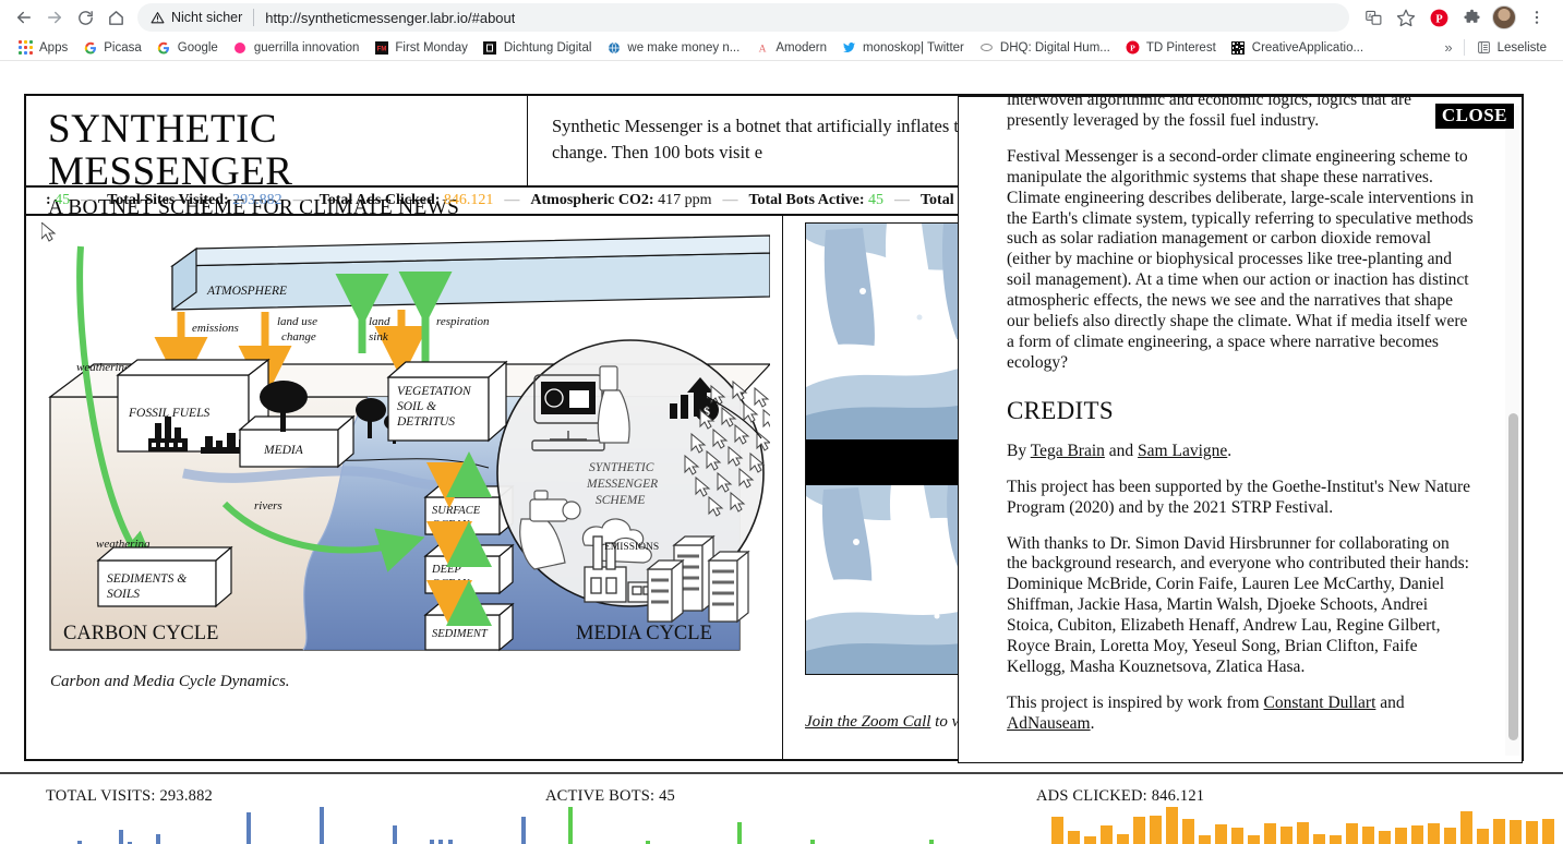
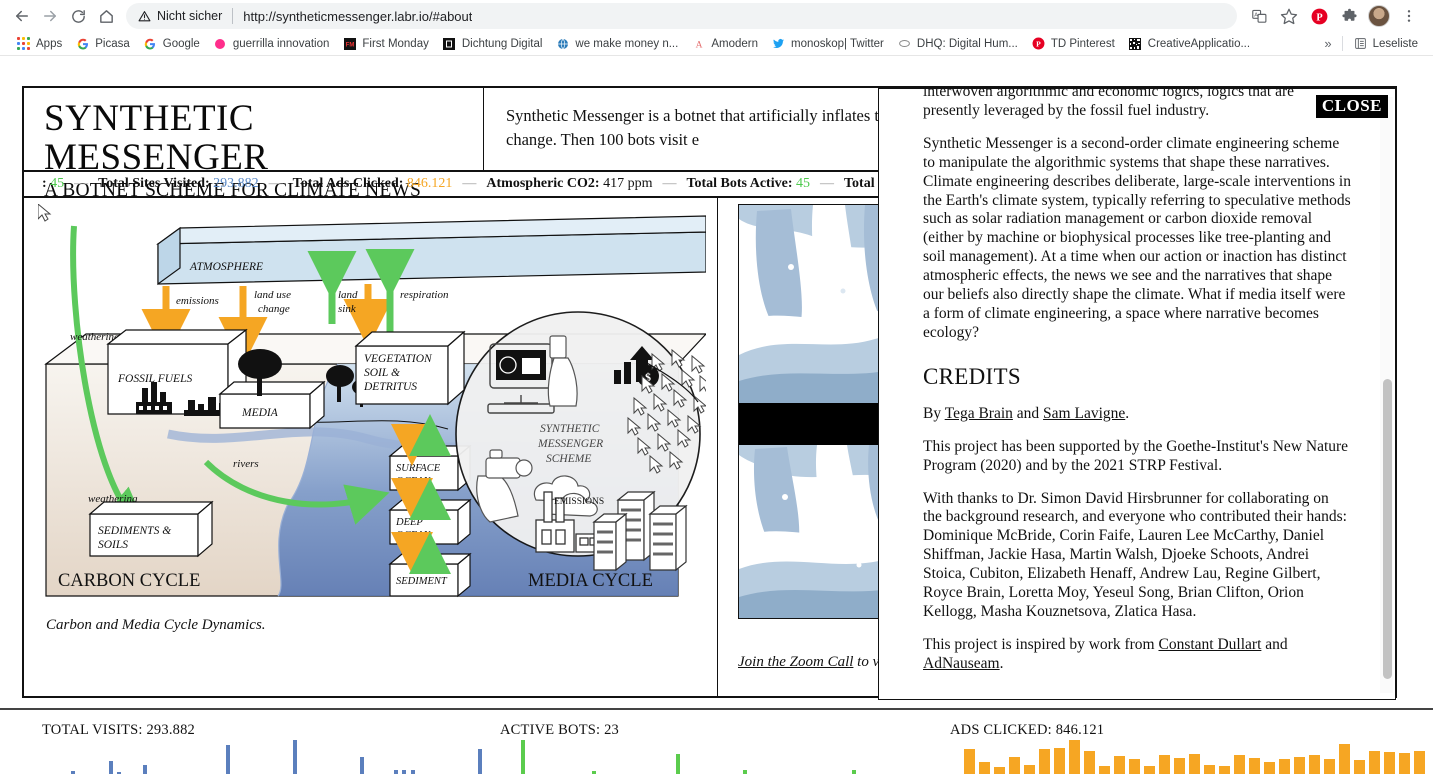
  Nicht sicher
  http://syntheticmessenger.labr.io/#about
  P
  Apps
  Picasa
  Google
  guerrilla innovation
  First Monday
  Dichtung Digital
  we make money n...
  A
  Amodern
  monoskop| Twitter
  DHQ: Digital Hum...
  P
  TD Pinterest
  CreativeApplicatio...
  »
  Leseliste
  SYNTHETIC MESSENGER
  A BOTNET SCHEME FOR CLIMATE NEWS
  :
  45
  —
  Total Sites Visited:
  293.882
  —
  Total Ads Clicked:
  846.121
  —
  Atmospheric CO2:
  417 ppm
  —
  Total Bots Active:
  45
  —
  ATMOSPHERE
  weatherin
  weathering
  emissions
  land use
  change
  land
  sink
  respiration
  FOSSIL FUELS
  MEDIA
  VEGETATION
  SOIL &
  DETRITUS
  rivers
  SEDIMENTS &
  SOILS
  SURFACE
  OCEAN
  DEEP
  OCEAN
  SEDIMENT
  SYNTHETIC
  MESSENGER
  SCHEME
  $
  EMISSIONS
  CARBON CYCLE
  MEDIA CYCLE
  Carbon and Media Cycle Dynamics.
  Join the Zoom Call to v
  CLOSE
  interwoven algorithmic and economic logics, logics that are presently leveraged by the fossil fuel industry.
- Festival Messenger is a second-order climate engineering scheme to manipulate the algorithmic systems that shape these narratives. Climate engineering describes deliberate, large-scale interventions in the Earth's climate system, typically referring to speculative methods such as solar radiation management or carbon dioxide removal (either by machine or biophysical processes like tree-planting and soil management). At a time when our action or inaction has distinct atmospheric effects, the news we see and the narratives that shape our beliefs also directly shape the climate. What if media itself were a form of climate engineering, a space where narrative becomes ecology?
+ Synthetic Messenger is a second-order climate engineering scheme to manipulate the algorithmic systems that shape these narratives. Climate engineering describes deliberate, large-scale interventions in the Earth's climate system, typically referring to speculative methods such as solar radiation management or carbon dioxide removal (either by machine or biophysical processes like tree-planting and soil management). At a time when our action or inaction has distinct atmospheric effects, the news we see and the narratives that shape our beliefs also directly shape the climate. What if media itself were a form of climate engineering, a space where narrative becomes ecology?
  CREDITS
  By Tega Brain and Sam Lavigne.
  This project has been supported by the Goethe-Institut's New Nature Program (2020) and by the 2021 STRP Festival.
- With thanks to Dr. Simon David Hirsbrunner for collaborating on the background research, and everyone who contributed their hands: Dominique McBride, Corin Faife, Lauren Lee McCarthy, Daniel Shiffman, Jackie Hasa, Martin Walsh, Djoeke Schoots, Andrei Stoica, Cubiton, Elizabeth Henaff, Andrew Lau, Regine Gilbert, Royce Brain, Loretta Moy, Yeseul Song, Brian Clifton, Faife Kellogg, Masha Kouznetsova, Zlatica Hasa.
+ With thanks to Dr. Simon David Hirsbrunner for collaborating on the background research, and everyone who contributed their hands: Dominique McBride, Corin Faife, Lauren Lee McCarthy, Daniel Shiffman, Jackie Hasa, Martin Walsh, Djoeke Schoots, Andrei Stoica, Cubiton, Elizabeth Henaff, Andrew Lau, Regine Gilbert, Royce Brain, Loretta Moy, Yeseul Song, Brian Clifton, Orion Kellogg, Masha Kouznetsova, Zlatica Hasa.
  This project is inspired by work from Constant Dullart and AdNauseam.
  TOTAL VISITS: 293.882
- ACTIVE BOTS: 45
+ ACTIVE BOTS: 23
  ADS CLICKED: 846.121
